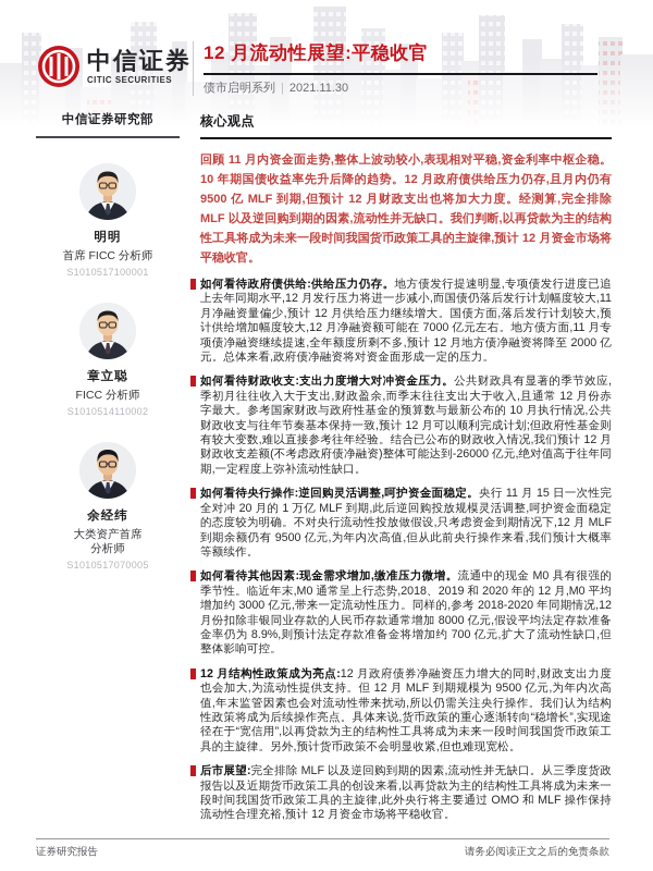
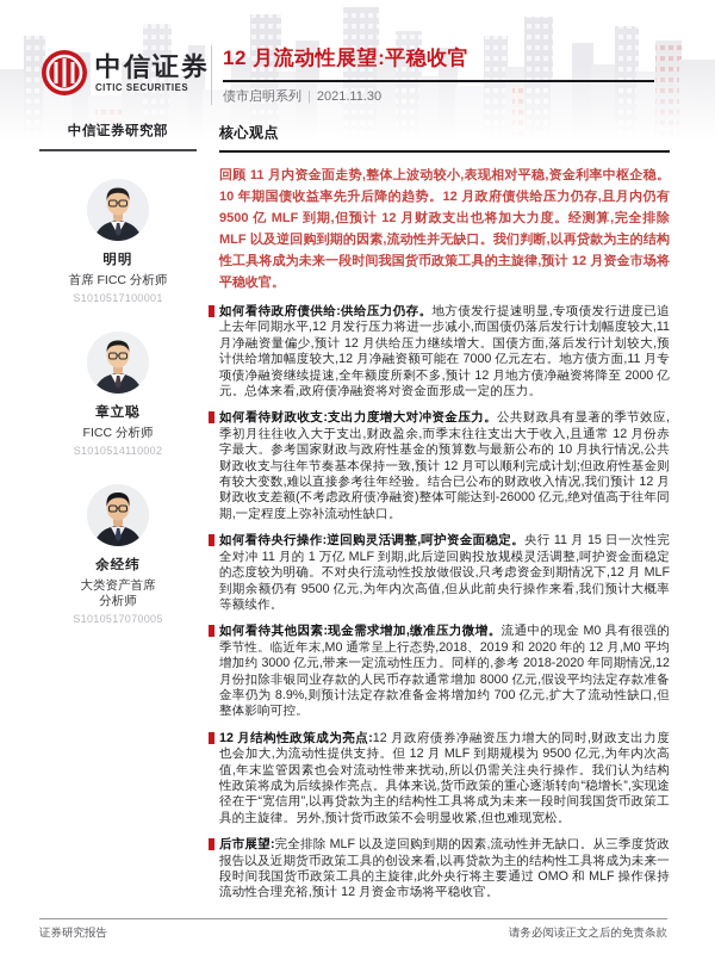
  中信证券
  CITIC SECURITIES
  12 月流动性展望:平稳收官
  债市启明系列 | 2021.11.30
  中信证券研究部
  明明
  首席 FICC 分析师
  S1010517100001
  章立聪
  FICC 分析师
  S1010514110002
  余经纬
  大类资产首席
  分析师
  S1010517070005
  核心观点
  回顾 11 月内资金面走势,整体上波动较小,表现相对平稳,资金利率中枢企稳。10 年期国债收益率先升后降的趋势。12 月政府债供给压力仍存,且月内仍有 9500 亿 MLF 到期,但预计 12 月财政支出也将加大力度。经测算,完全排除 MLF 以及逆回购到期的因素,流动性并无缺口。我们判断,以再贷款为主的结构性工具将成为未来一段时间我国货币政策工具的主旋律,预计 12 月资金市场将平稳收官。
  如何看待政府债供给:供给压力仍存。地方债发行提速明显,专项债发行进度已追上去年同期水平,12 月发行压力将进一步减小,而国债仍落后发行计划幅度较大,11 月净融资量偏少,预计 12 月供给压力继续增大。国债方面,落后发行计划较大,预计供给增加幅度较大,12 月净融资额可能在 7000 亿元左右。地方债方面,11 月专项债净融资继续提速,全年额度所剩不多,预计 12 月地方债净融资将降至 2000 亿元。总体来看,政府债净融资将对资金面形成一定的压力。
  如何看待财政收支:支出力度增大对冲资金压力。公共财政具有显著的季节效应,季初月往往收入大于支出,财政盈余,而季末往往支出大于收入,且通常 12 月份赤字最大。参考国家财政与政府性基金的预算数与最新公布的 10 月执行情况,公共财政收支与往年节奏基本保持一致,预计 12 月可以顺利完成计划;但政府性基金则有较大变数,难以直接参考往年经验。结合已公布的财政收入情况,我们预计 12 月财政收支差额(不考虑政府债净融资)整体可能达到-26000 亿元,绝对值高于往年同期,一定程度上弥补流动性缺口。
- 如何看待央行操作:逆回购灵活调整,呵护资金面稳定。央行 11 月 15 日一次性完全对冲 20 月的 1 万亿 MLF 到期,此后逆回购投放规模灵活调整,呵护资金面稳定的态度较为明确。不对央行流动性投放做假设,只考虑资金到期情况下,12 月 MLF 到期余额仍有 9500 亿元,为年内次高值,但从此前央行操作来看,我们预计大概率等额续作。
+ 如何看待央行操作:逆回购灵活调整,呵护资金面稳定。央行 11 月 15 日一次性完全对冲 11 月的 1 万亿 MLF 到期,此后逆回购投放规模灵活调整,呵护资金面稳定的态度较为明确。不对央行流动性投放做假设,只考虑资金到期情况下,12 月 MLF 到期余额仍有 9500 亿元,为年内次高值,但从此前央行操作来看,我们预计大概率等额续作。
  如何看待其他因素:现金需求增加,缴准压力微增。流通中的现金 M0 具有很强的季节性。临近年末,M0 通常呈上行态势,2018、2019 和 2020 年的 12 月,M0 平均增加约 3000 亿元,带来一定流动性压力。同样的,参考 2018-2020 年同期情况,12 月份扣除非银同业存款的人民币存款通常增加 8000 亿元,假设平均法定存款准备金率仍为 8.9%,则预计法定存款准备金将增加约 700 亿元,扩大了流动性缺口,但整体影响可控。
  12 月结构性政策成为亮点:12 月政府债券净融资压力增大的同时,财政支出力度也会加大,为流动性提供支持。但 12 月 MLF 到期规模为 9500 亿元,为年内次高值,年末监管因素也会对流动性带来扰动,所以仍需关注央行操作。我们认为结构性政策将成为后续操作亮点。具体来说,货币政策的重心逐渐转向“稳增长”,实现途径在于“宽信用”,以再贷款为主的结构性工具将成为未来一段时间我国货币政策工具的主旋律。另外,预计货币政策不会明显收紧,但也难现宽松。
  后市展望:完全排除 MLF 以及逆回购到期的因素,流动性并无缺口。从三季度货政报告以及近期货币政策工具的创设来看,以再贷款为主的结构性工具将成为未来一段时间我国货币政策工具的主旋律,此外央行将主要通过 OMO 和 MLF 操作保持流动性合理充裕,预计 12 月资金市场将平稳收官。
  证券研究报告
  请务必阅读正文之后的免责条款
